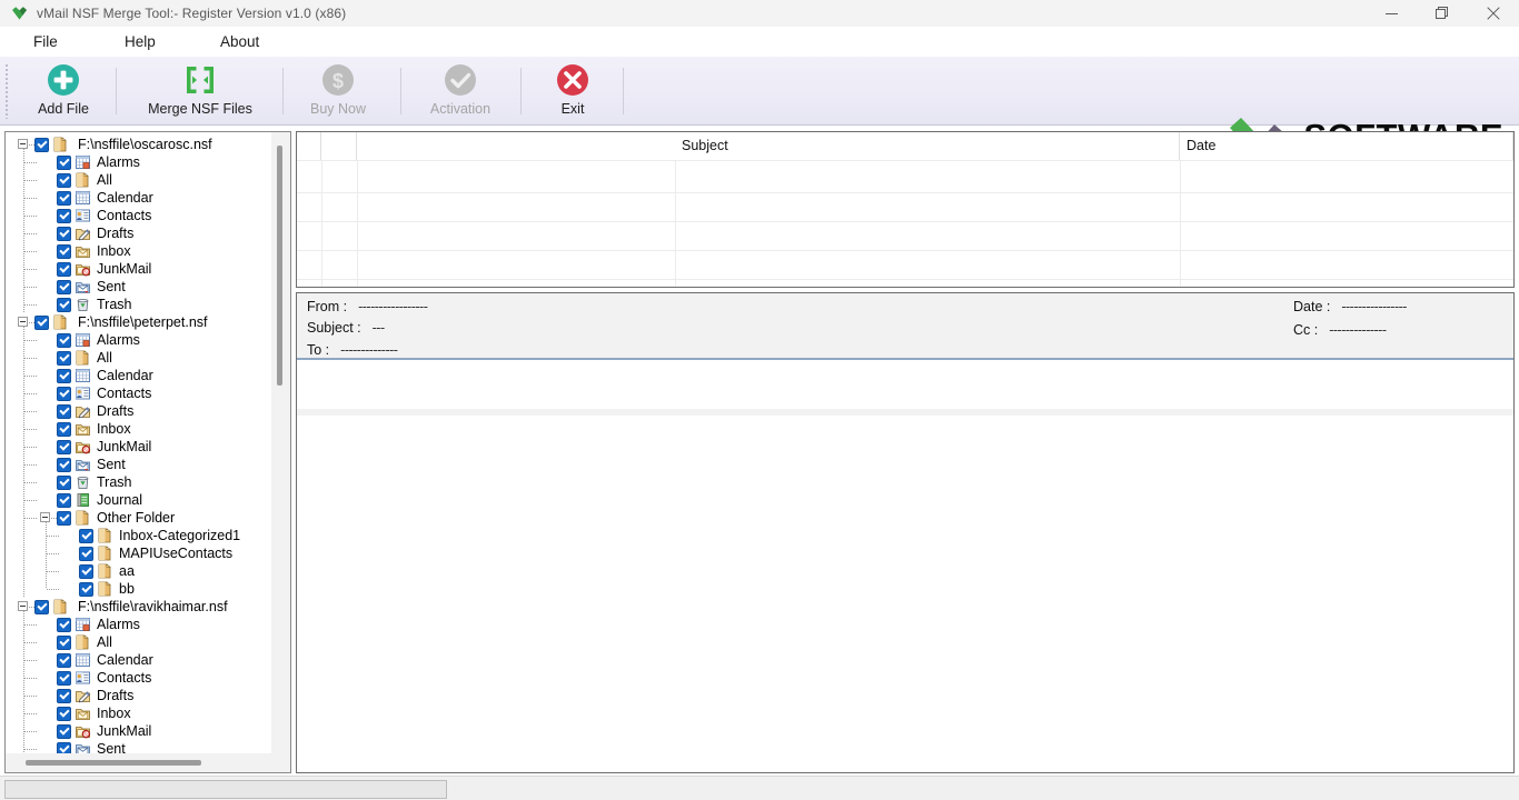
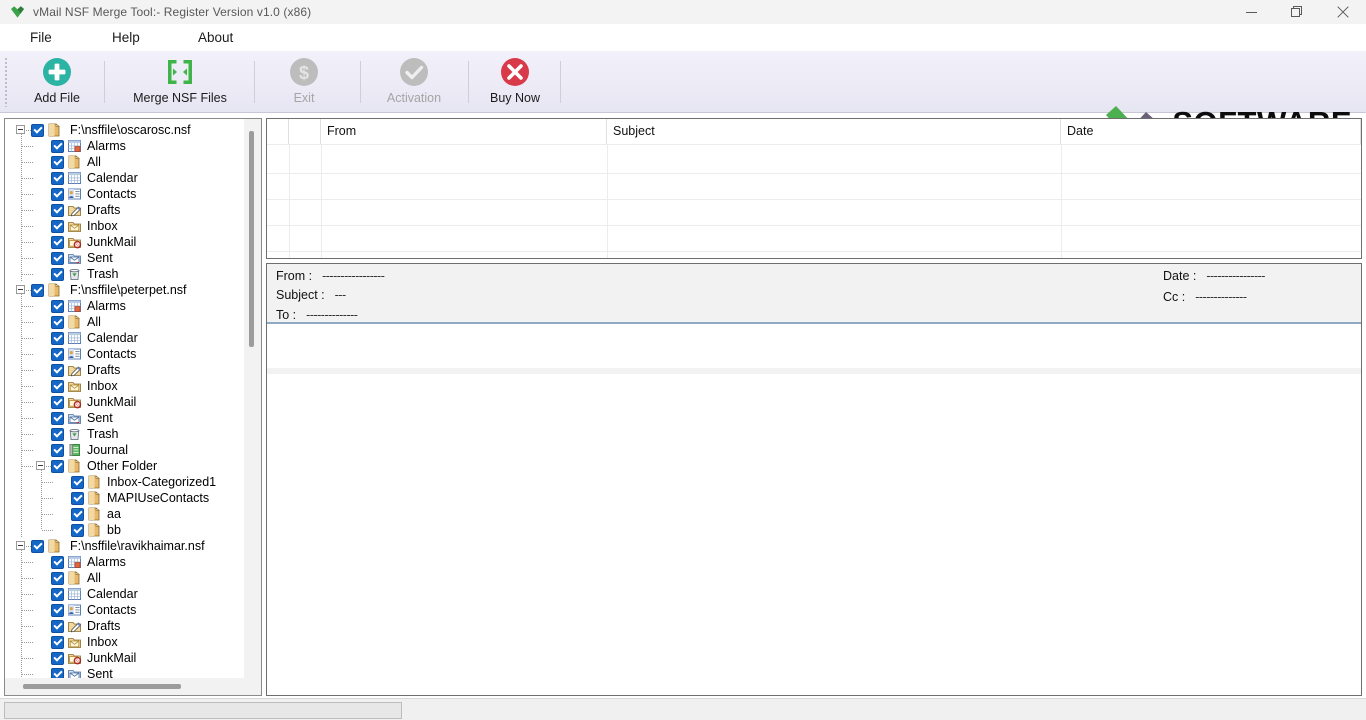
  vMail NSF Merge Tool:- Register Version v1.0 (x86)
  File
  Help
  About
  Add File
  Merge NSF Files
  $
- Buy Now
+ Exit
  Activation
- Exit
+ Buy Now
  F:\nsffile\oscarosc.nsf
  Alarms
  All
  Calendar
  Contacts
  Drafts
  Inbox
  JunkMail
  Sent
  Trash
  F:\nsffile\peterpet.nsf
  Alarms
  All
  Calendar
  Contacts
  Drafts
  Inbox
  JunkMail
  Sent
  Trash
  Journal
  Other Folder
  Inbox-Categorized1
  MAPIUseContacts
  aa
  bb
  F:\nsffile\ravikhaimar.nsf
  Alarms
  All
  Calendar
  Contacts
  Drafts
  Inbox
  JunkMail
  Sent
+ From
  Subject
  Date
  From :
  -----------------
  Subject :
  ---
  To :
  --------------
  Date :
  ----------------
  Cc :
  --------------
